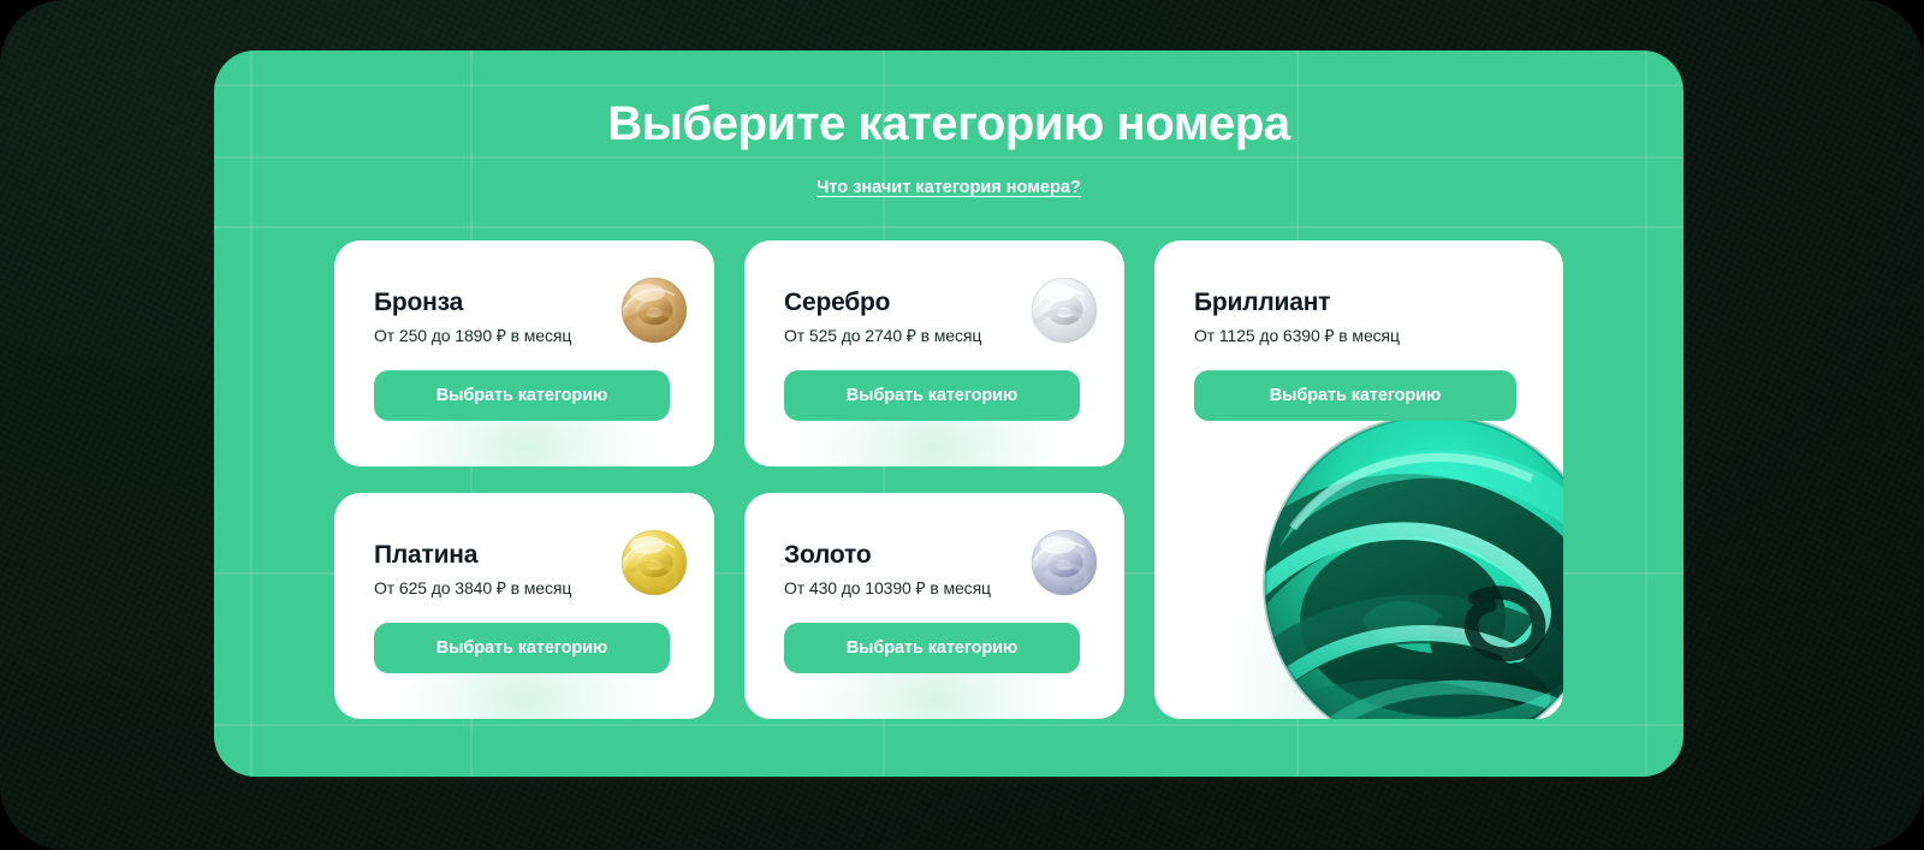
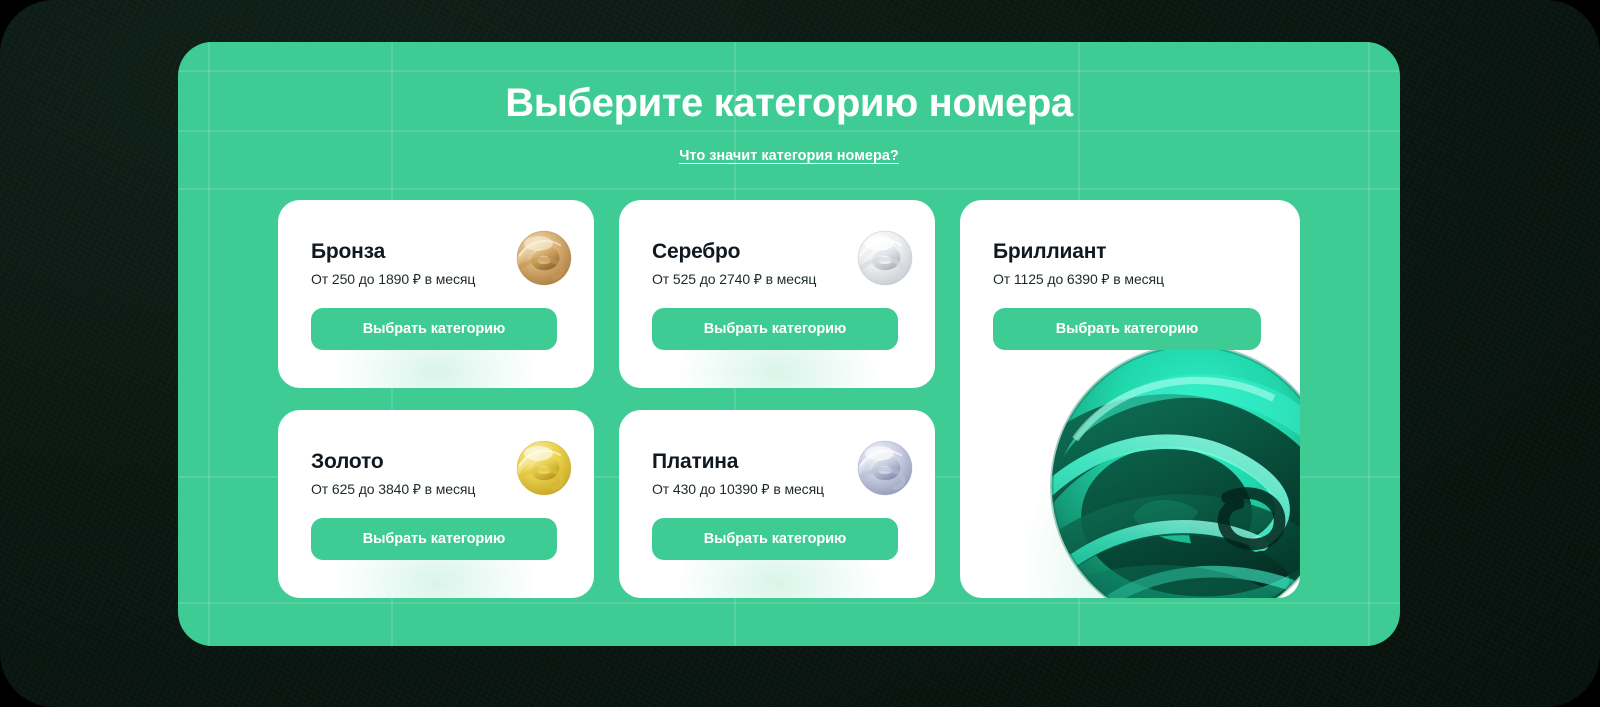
  Выберите категорию номера
  Что значит категория номера?
  Бронза
  От 250 до 1890 ₽ в месяц
  Выбрать категорию
  Серебро
  От 525 до 2740 ₽ в месяц
  Выбрать категорию
- Платина
+ Золото
  От 625 до 3840 ₽ в месяц
  Выбрать категорию
- Золото
+ Платина
  От 430 до 10390 ₽ в месяц
  Выбрать категорию
  Бриллиант
  От 1125 до 6390 ₽ в месяц
  Выбрать категорию
